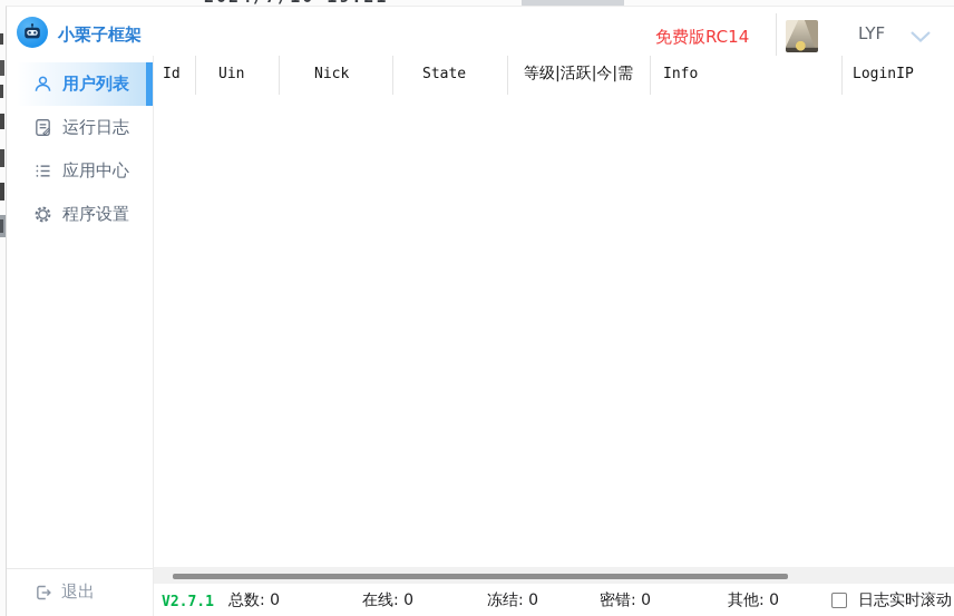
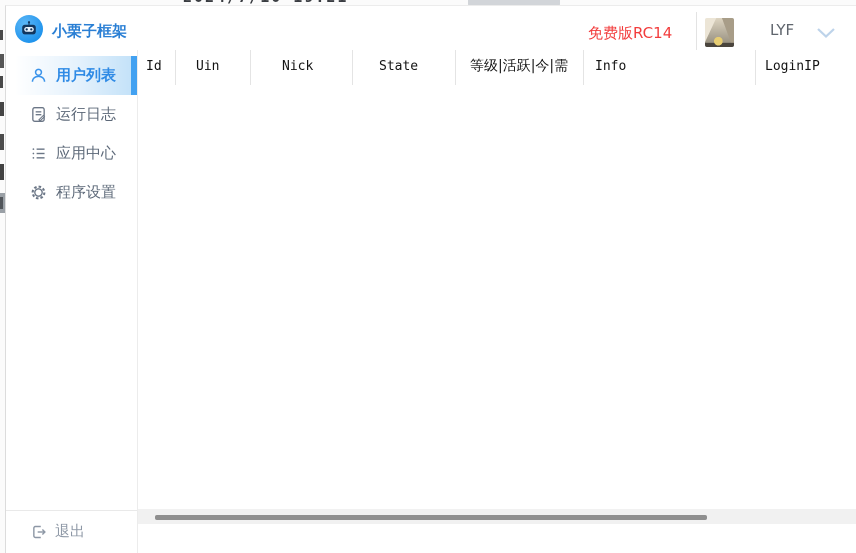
  小栗子框架
  用户列表
  运行日志
  应用中心
  程序设置
  退出
  免费版RC14
  LYF
  Id
  Uin
  Nick
  State
  等级|活跃|今|需
  Info
  LoginIP
- V2.7.1
- 总数: 0
- 在线: 0
- 冻结: 0
- 密错: 0
- 其他: 0
- 日志实时滚动
